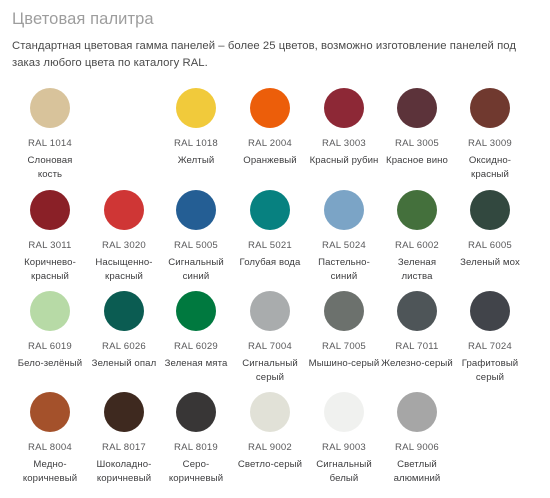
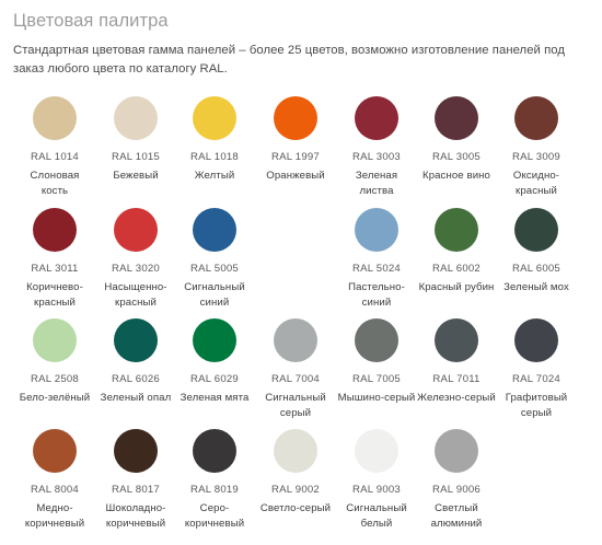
  Цветовая палитра
  Стандартная цветовая гамма панелей – более 25 цветов, возможно изготовление панелей под заказ любого цвета по каталогу RAL.
  RAL 1014
  Слоновая кость
+ RAL 1015
+ Бежевый
  RAL 1018
  Желтый
- RAL 2004
+ RAL 1997
  Оранжевый
  RAL 3003
- Красный рубин
+ Зеленая листва
  RAL 3005
  Красное вино
  RAL 3009
  Оксидно-красный
  RAL 3011
  Коричнево-красный
  RAL 3020
  Насыщенно-красный
  RAL 5005
  Сигнальный синий
- RAL 5021
- Голубая вода
  RAL 5024
  Пастельно-синий
  RAL 6002
- Зеленая листва
+ Красный рубин
  RAL 6005
  Зеленый мох
- RAL 6019
+ RAL 2508
  Бело-зелёный
  RAL 6026
  Зеленый опал
  RAL 6029
  Зеленая мята
  RAL 7004
  Сигнальный серый
  RAL 7005
  Мышино-серый
  RAL 7011
  Железно-серый
  RAL 7024
  Графитовый серый
  RAL 8004
  Медно-коричневый
  RAL 8017
  Шоколадно-коричневый
  RAL 8019
  Серо-коричневый
  RAL 9002
  Светло-серый
  RAL 9003
  Сигнальный белый
  RAL 9006
  Светлый алюминий
